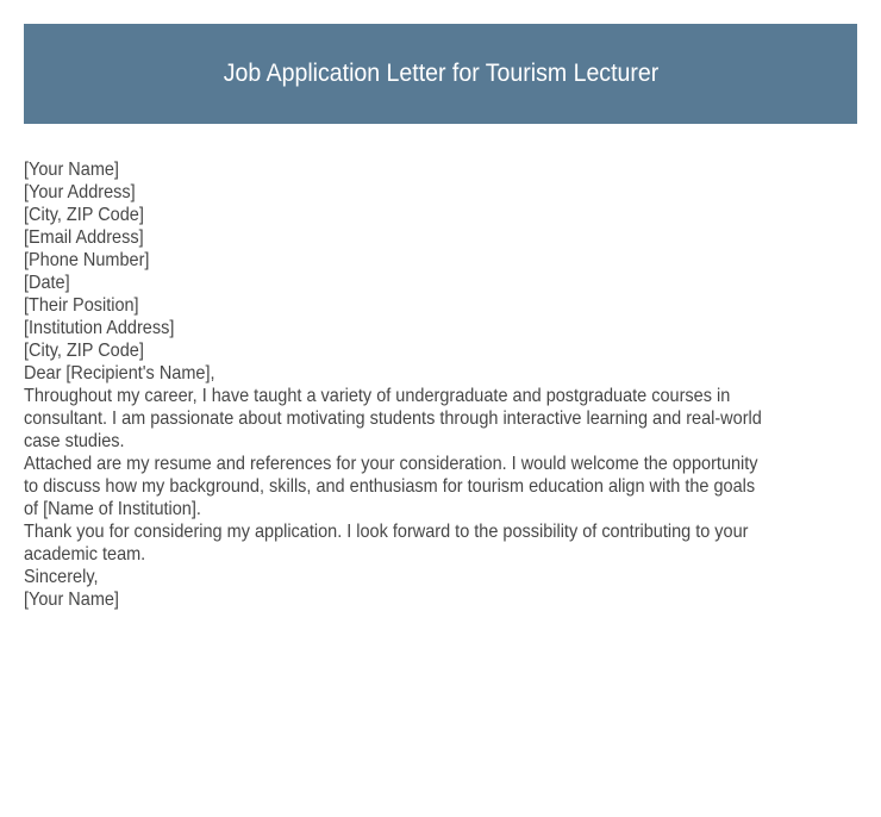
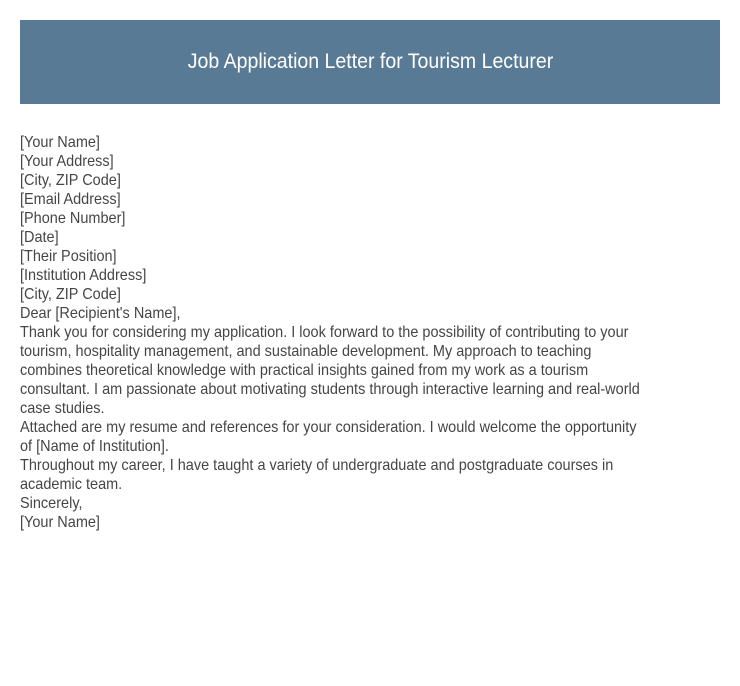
  Job Application Letter for Tourism Lecturer
  [Your Name]
  [Your Address]
  [City, ZIP Code]
  [Email Address]
  [Phone Number]
  [Date]
  [Their Position]
  [Institution Address]
  [City, ZIP Code]
  Dear [Recipient's Name],
- Throughout my career, I have taught a variety of undergraduate and postgraduate courses in
+ Thank you for considering my application. I look forward to the possibility of contributing to your
+ tourism, hospitality management, and sustainable development. My approach to teaching
+ combines theoretical knowledge with practical insights gained from my work as a tourism
  consultant. I am passionate about motivating students through interactive learning and real-world
  case studies.
  Attached are my resume and references for your consideration. I would welcome the opportunity
- to discuss how my background, skills, and enthusiasm for tourism education align with the goals
  of [Name of Institution].
- Thank you for considering my application. I look forward to the possibility of contributing to your
+ Throughout my career, I have taught a variety of undergraduate and postgraduate courses in
  academic team.
  Sincerely,
  [Your Name]
